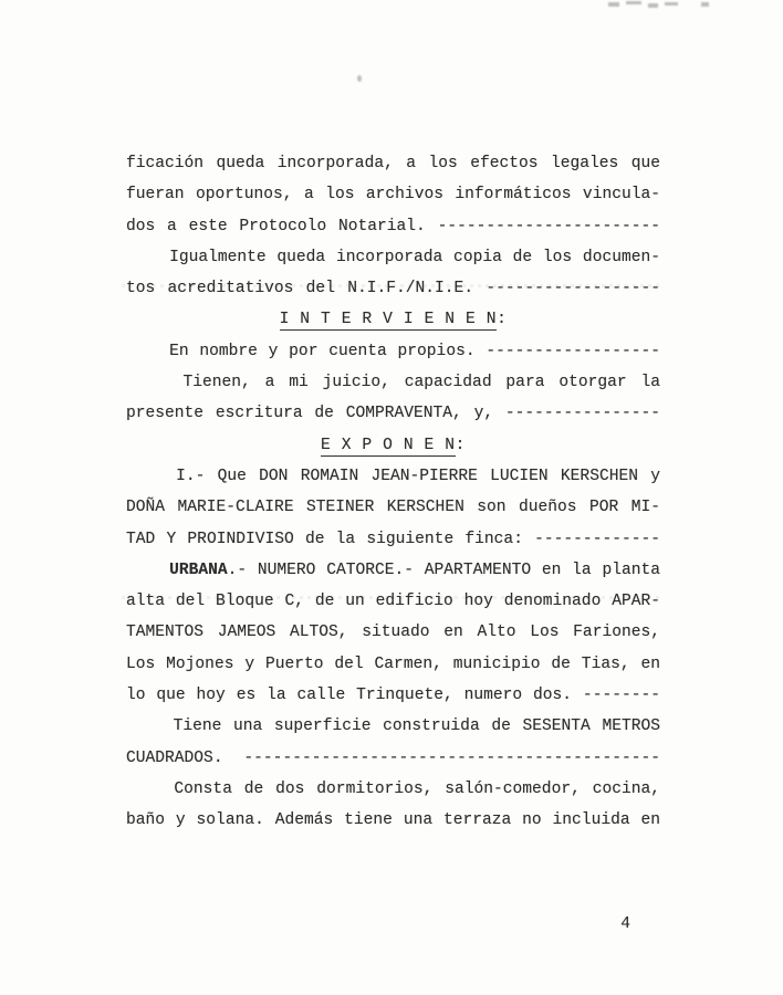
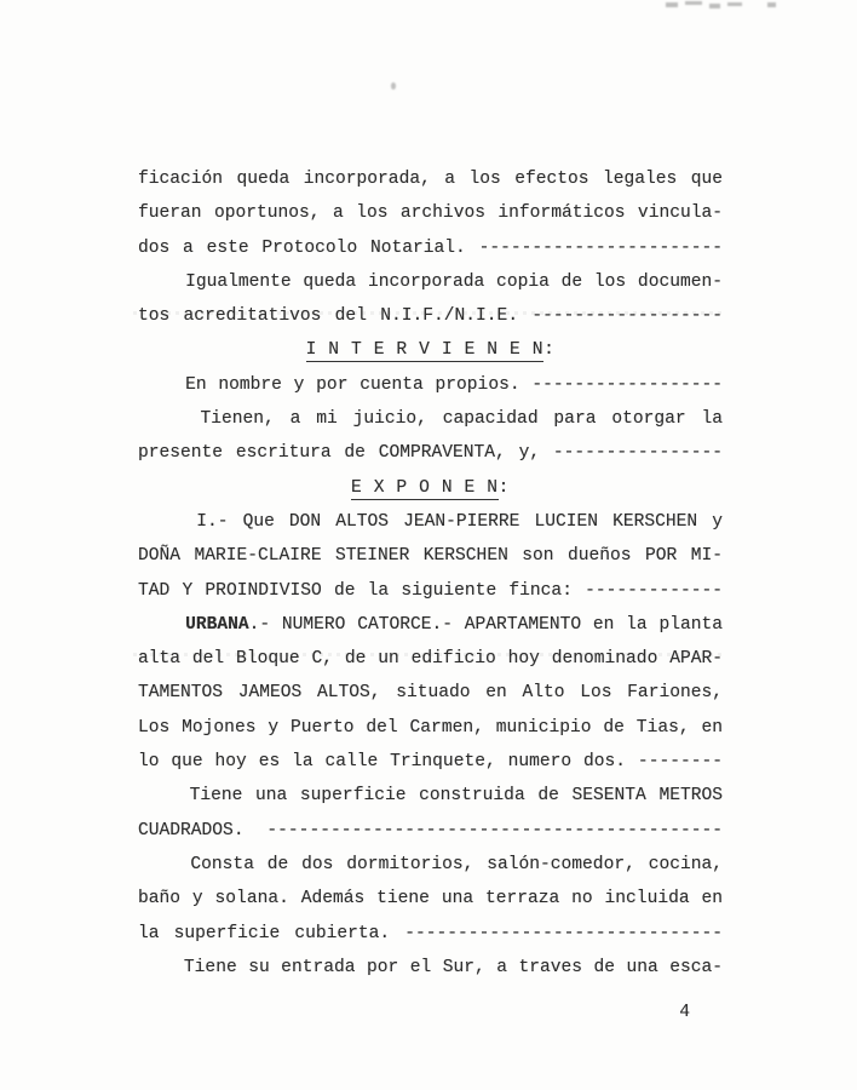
  ficación queda incorporada, a los efectos legales que
  fueran oportunos, a los archivos informáticos vincula-
  dos a este Protocolo Notarial. -----------------------
  Igualmente queda incorporada copia de los documen-
  tos acreditativos del N.I.F./N.I.E. ------------------
  I N T E R V I E N E N:
  En nombre y por cuenta propios. ------------------
  Tienen, a mi juicio, capacidad para otorgar la
  presente escritura de COMPRAVENTA, y, ----------------
  E X P O N E N:
- I.- Que DON ROMAIN JEAN-PIERRE LUCIEN KERSCHEN y
+ I.- Que DON ALTOS JEAN-PIERRE LUCIEN KERSCHEN y
  DOÑA MARIE-CLAIRE STEINER KERSCHEN son dueños POR MI-
  TAD Y PROINDIVISO de la siguiente finca: -------------
  URBANA.- NUMERO CATORCE.- APARTAMENTO en la planta
  alta del Bloque C, de un edificio hoy denominado APAR-
  TAMENTOS JAMEOS ALTOS, situado en Alto Los Fariones,
  Los Mojones y Puerto del Carmen, municipio de Tias, en
  lo que hoy es la calle Trinquete, numero dos. --------
  Tiene una superficie construida de SESENTA METROS
  CUADRADOS. -------------------------------------------
  Consta de dos dormitorios, salón-comedor, cocina,
  baño y solana. Además tiene una terraza no incluida en
+ la superficie cubierta. ------------------------------
+ Tiene su entrada por el Sur, a traves de una esca-
  4
